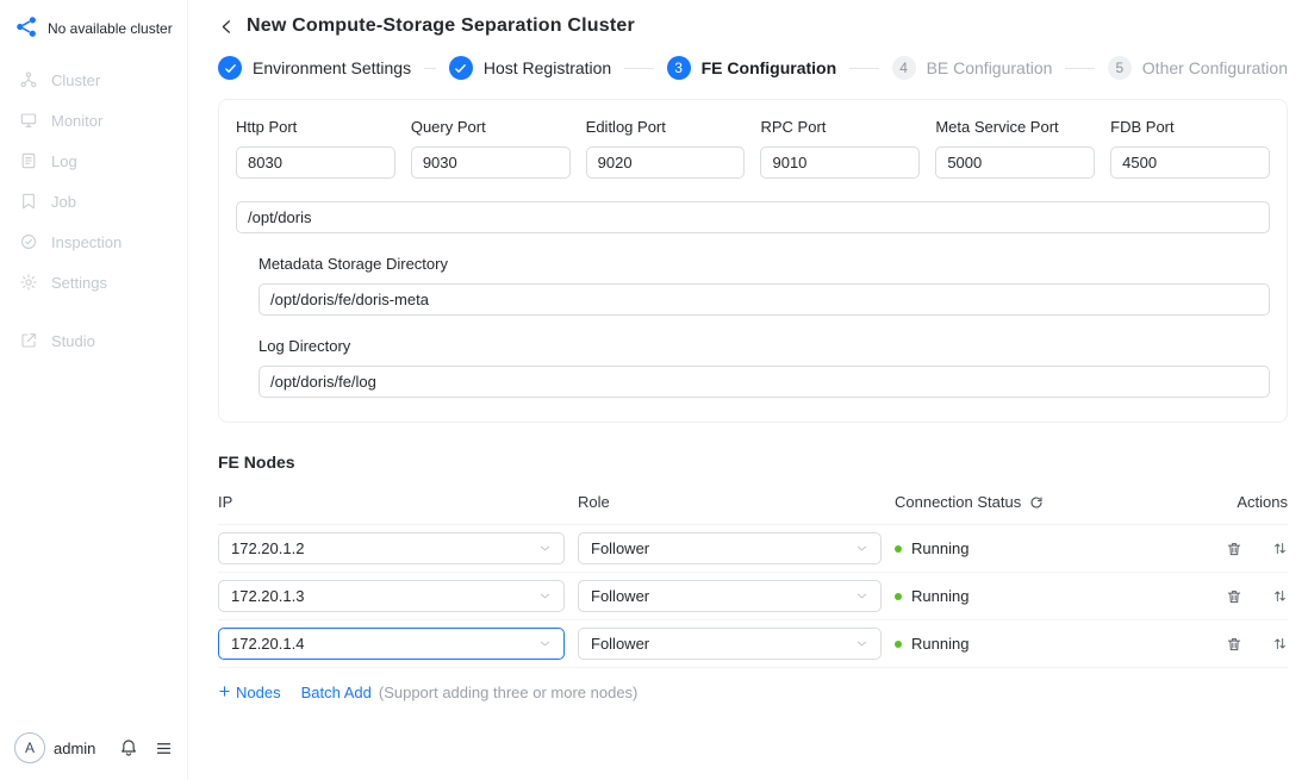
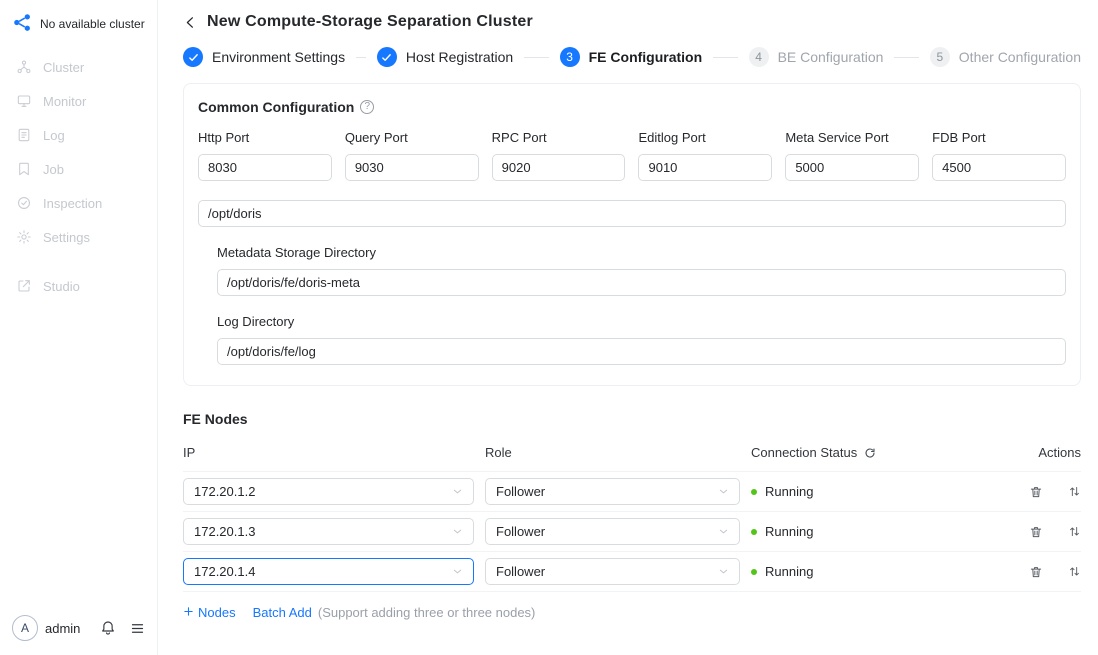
  No available cluster
  Cluster
  Monitor
  Log
  Job
  Inspection
  Settings
  Studio
  A
  admin
  New Compute-Storage Separation Cluster
  Environment Settings
  Host Registration
  3
  FE Configuration
  4
  BE Configuration
  5
  Other Configuration
+ Common Configuration
+ ?
  Http Port
  8030
  Query Port
  9030
- Editlog Port
+ RPC Port
  9020
- RPC Port
+ Editlog Port
  9010
  Meta Service Port
  5000
  FDB Port
  4500
  /opt/doris
  Metadata Storage Directory
  /opt/doris/fe/doris-meta
  Log Directory
  /opt/doris/fe/log
  FE Nodes
  IP
  Role
  Connection Status
  Actions
  172.20.1.2
  Follower
  Running
  172.20.1.3
  Follower
  Running
  172.20.1.4
  Follower
  Running
  Nodes
  Batch Add
- (Support adding three or more nodes)
+ (Support adding three or three nodes)
